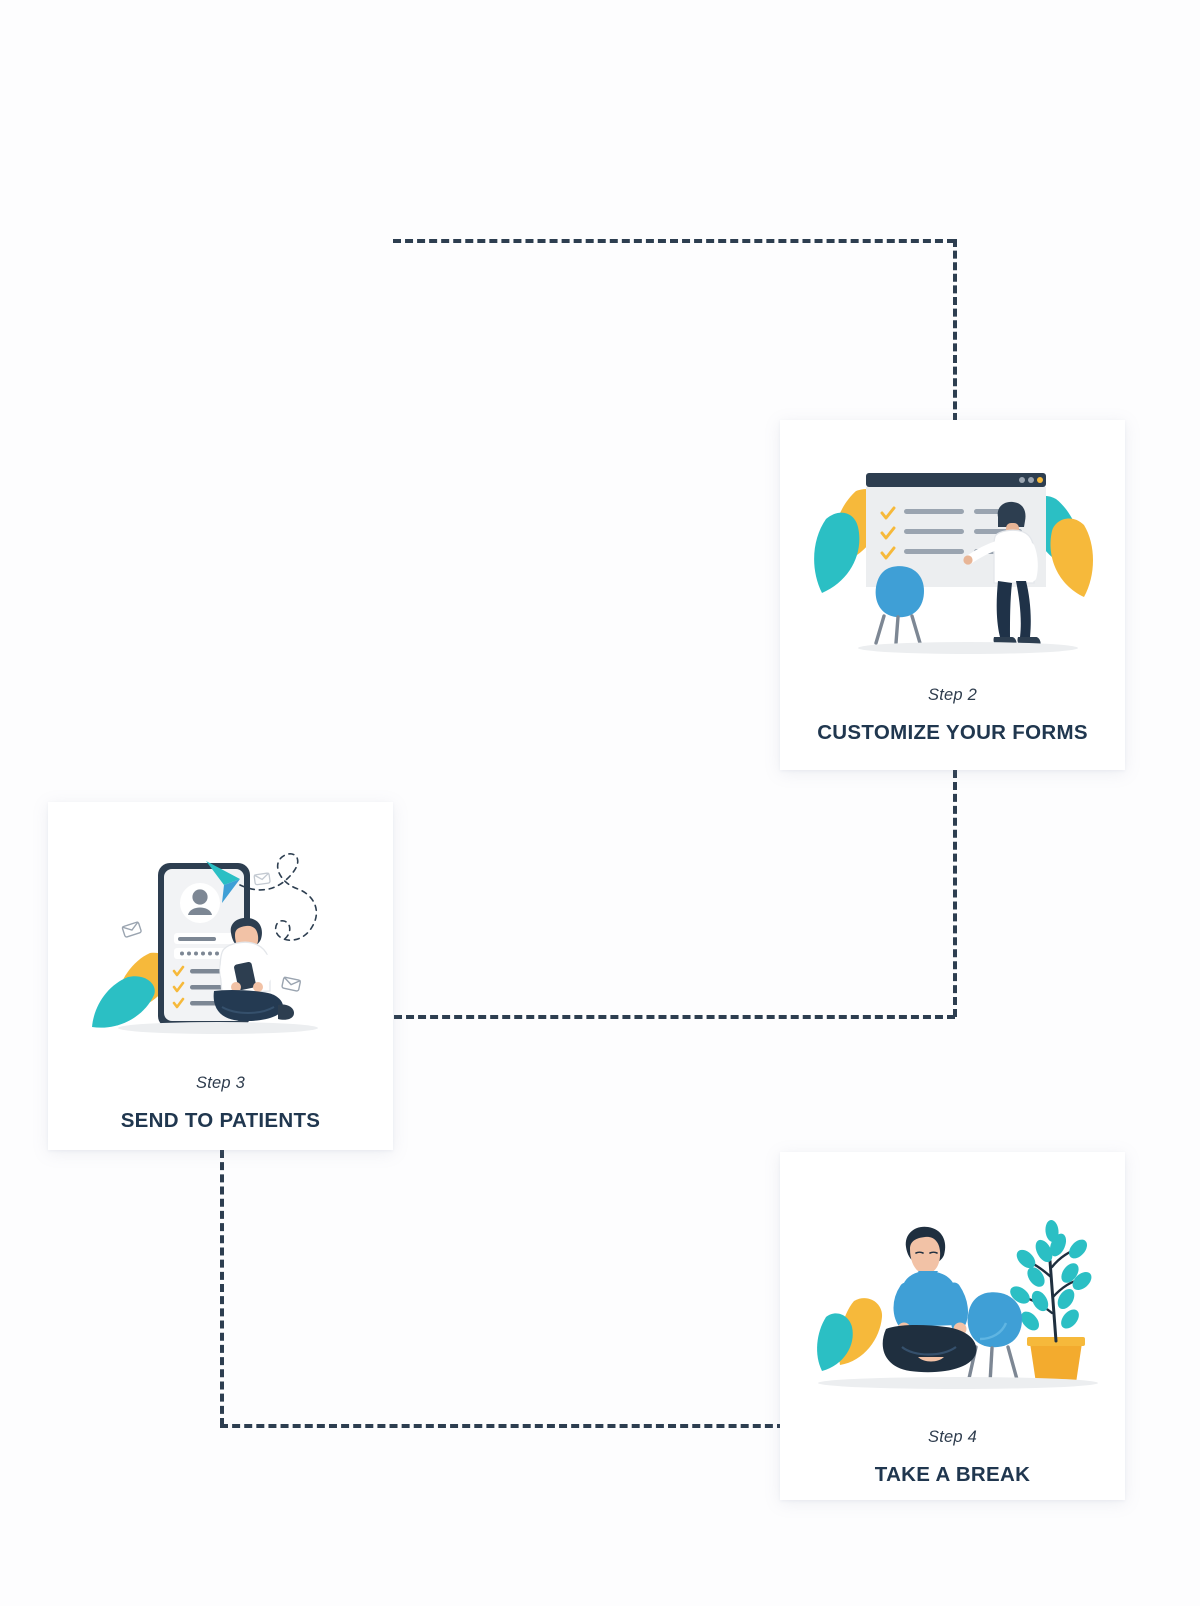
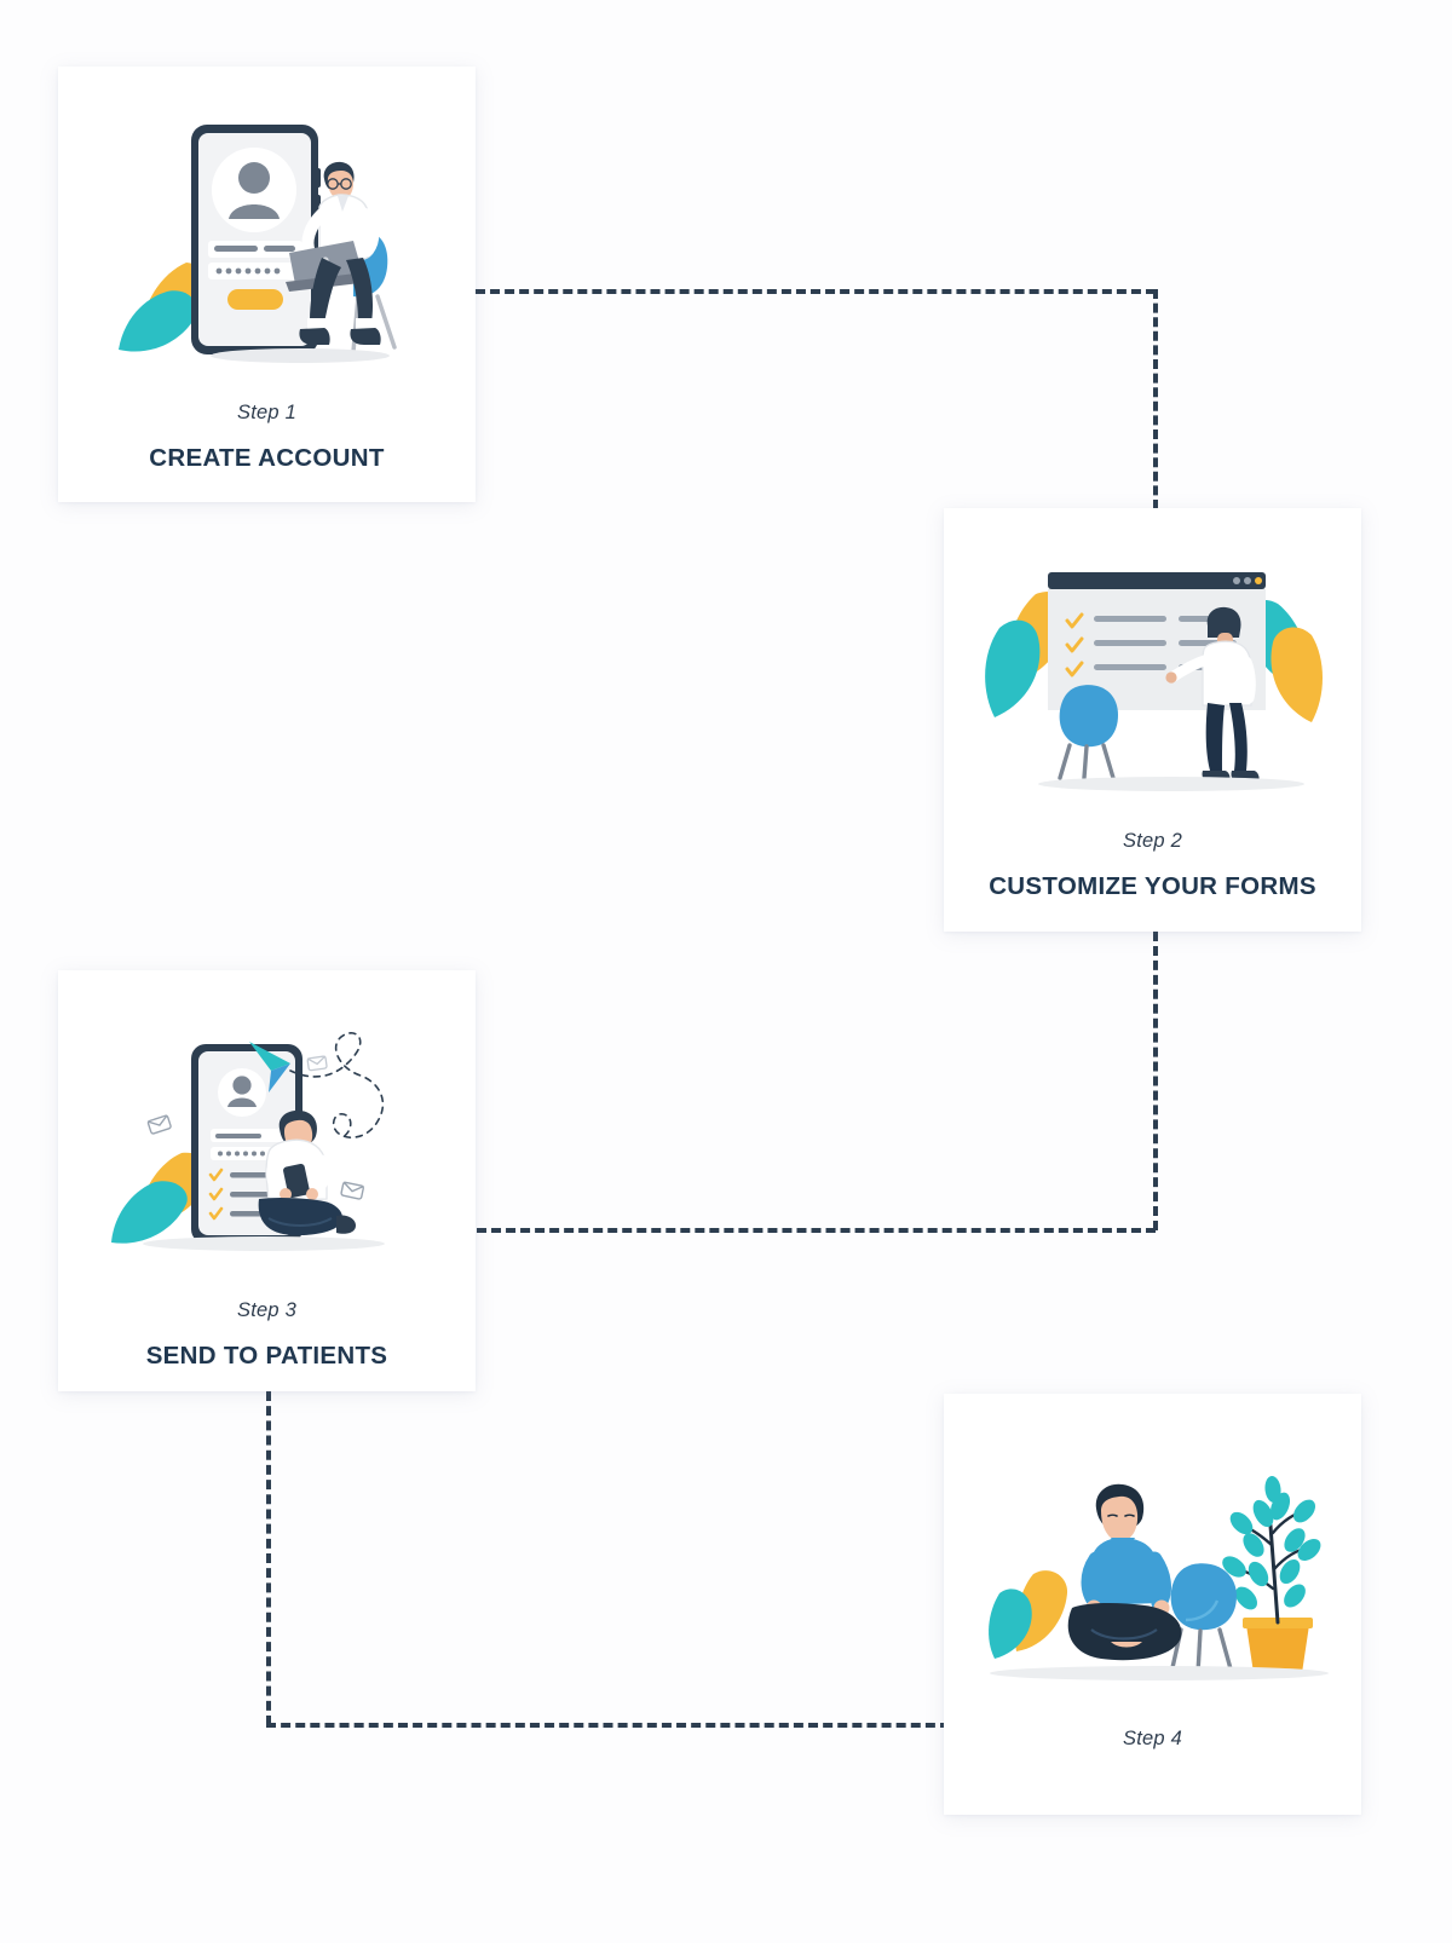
+ Step 1
+ CREATE ACCOUNT
  Step 2
  CUSTOMIZE YOUR FORMS
  Step 3
  SEND TO PATIENTS
  Step 4
- TAKE A BREAK
